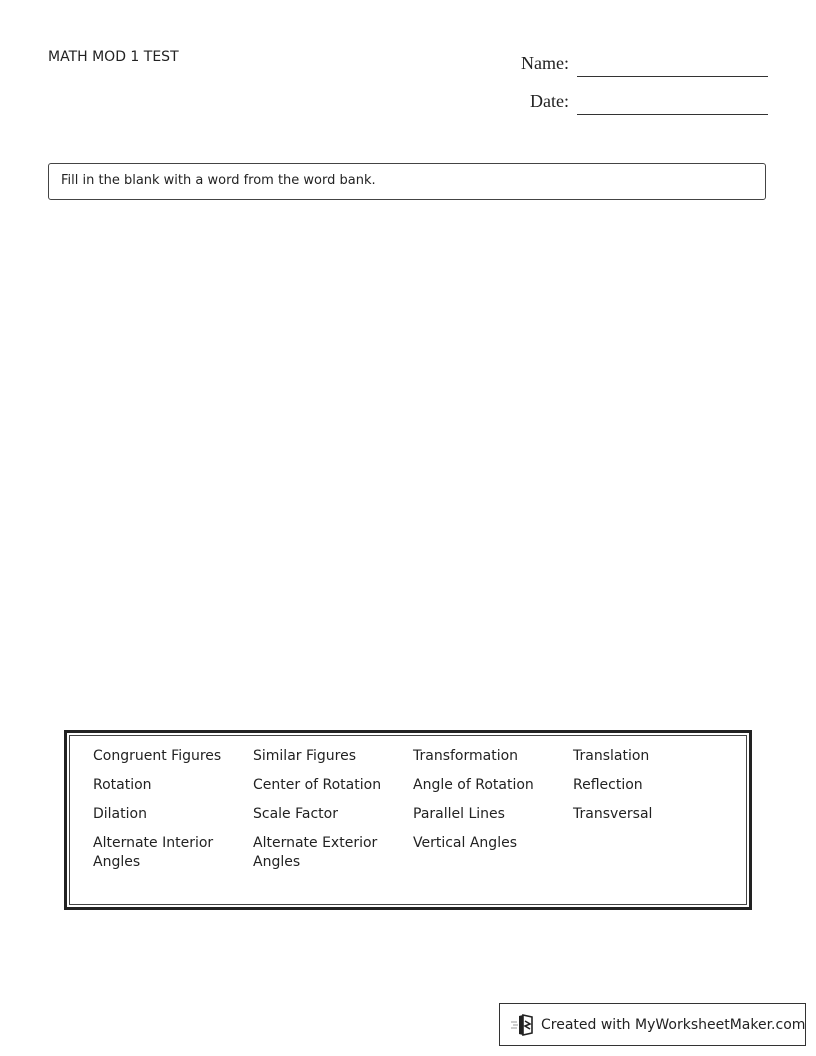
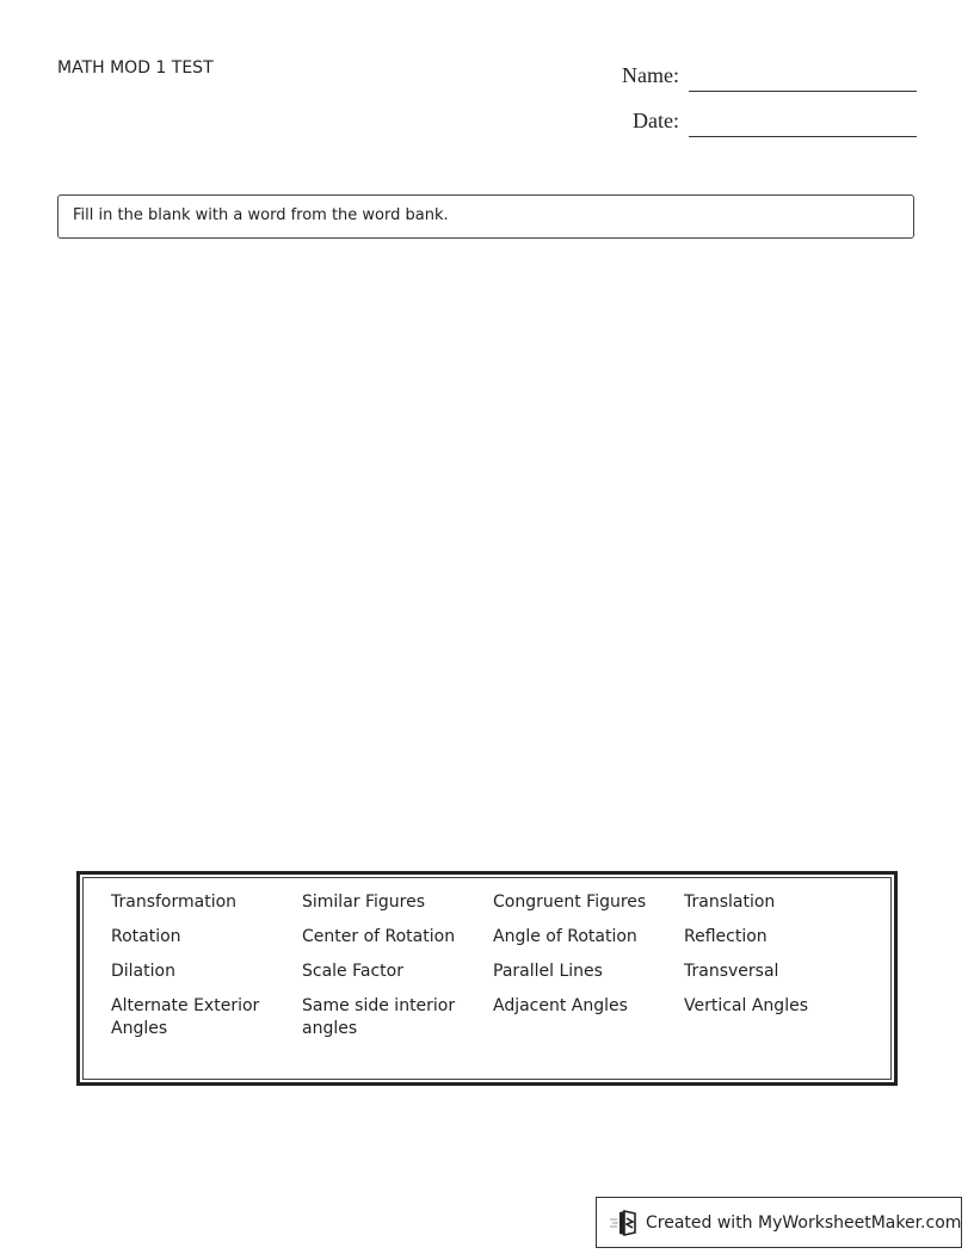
  MATH MOD 1 TEST
  Name:
  Date:
  Fill in the blank with a word from the word bank.
- Congruent Figures
+ Transformation
  Similar Figures
- Transformation
+ Congruent Figures
  Translation
  Rotation
  Center of Rotation
  Angle of Rotation
  Reflection
  Dilation
  Scale Factor
  Parallel Lines
  Transversal
- Alternate Interior Angles
  Alternate Exterior Angles
+ Same side interior angles
+ Adjacent Angles
  Vertical Angles
  Created with MyWorksheetMaker.com
